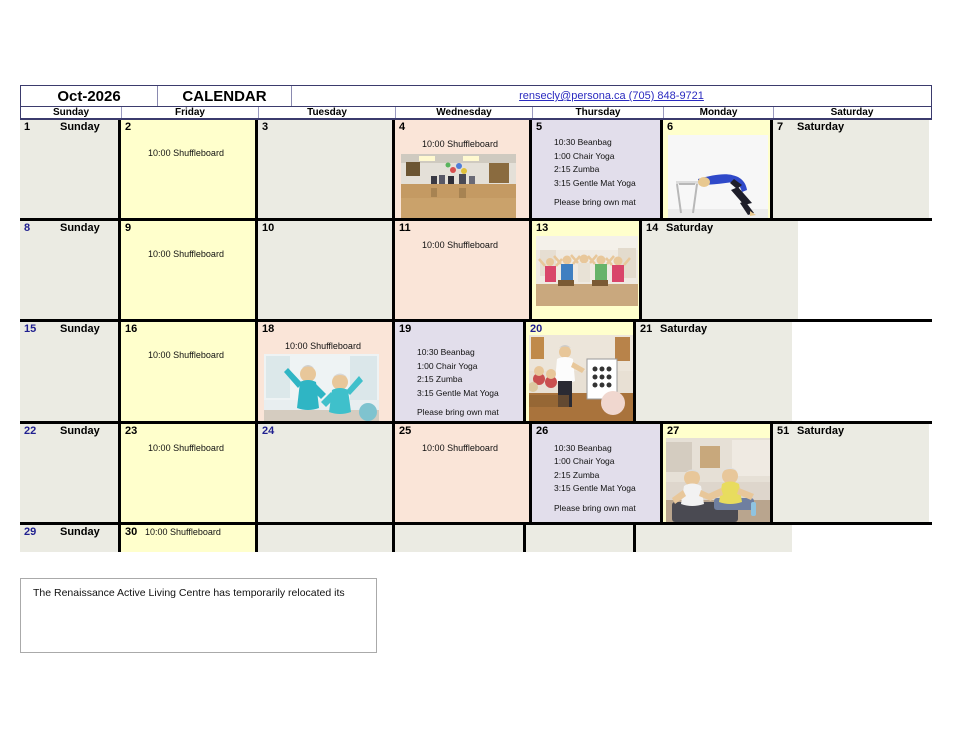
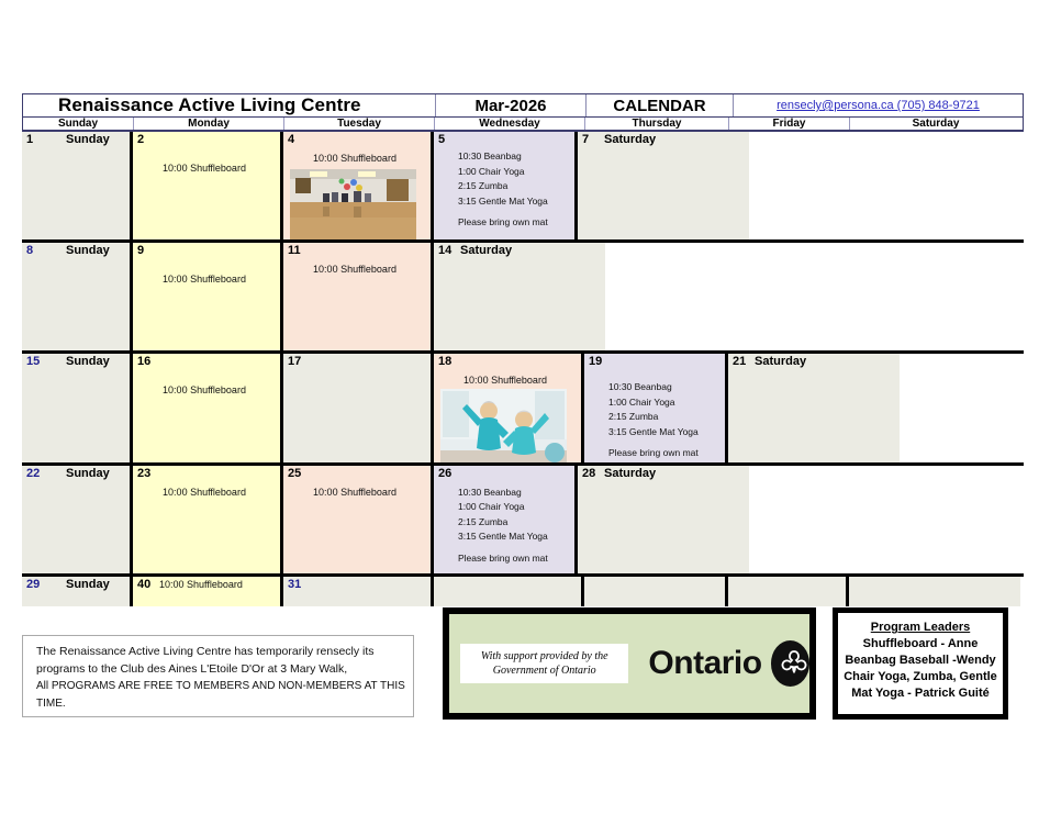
+ Renaissance Active Living Centre
- Oct-2026
+ Mar-2026
  CALENDAR
  rensecly@persona.ca (705) 848-9721
  Sunday
- Friday
+ Monday
  Tuesday
  Wednesday
  Thursday
- Monday
+ Friday
  Saturday
  1
  Sunday
  2
  10:00 Shuffleboard
- 3
  4
  10:00 Shuffleboard
  5
  10:30 Beanbag
  1:00 Chair Yoga
  2:15 Zumba
  3:15 Gentle Mat Yoga
  Please bring own mat
- 6
  7
  Saturday
  8
  Sunday
  9
  10:00 Shuffleboard
- 10
  11
  10:00 Shuffleboard
- 13
  14
  Saturday
  15
  Sunday
  16
  10:00 Shuffleboard
+ 17
  18
  10:00 Shuffleboard
  19
  10:30 Beanbag
  1:00 Chair Yoga
  2:15 Zumba
  3:15 Gentle Mat Yoga
  Please bring own mat
- 20
  21
  Saturday
  22
  Sunday
  23
  10:00 Shuffleboard
- 24
  25
  10:00 Shuffleboard
  26
  10:30 Beanbag
  1:00 Chair Yoga
  2:15 Zumba
  3:15 Gentle Mat Yoga
  Please bring own mat
- 27
- 51
+ 28
  Saturday
  29
  Sunday
- 30
+ 40
  10:00 Shuffleboard
+ 31
- The Renaissance Active Living Centre has temporarily relocated its
+ The Renaissance Active Living Centre has temporarily rensecly its
+ programs to the Club des Aines L'Etoile D'Or at 3 Mary Walk,
+ All PROGRAMS ARE FREE TO MEMBERS AND NON-MEMBERS AT THIS TIME.
+ With support provided by the
+ Government of Ontario
+ Ontario
+ Program Leaders
+ Shuffleboard - Anne
+ Beanbag Baseball -Wendy
+ Chair Yoga, Zumba, Gentle
+ Mat Yoga - Patrick Guité
